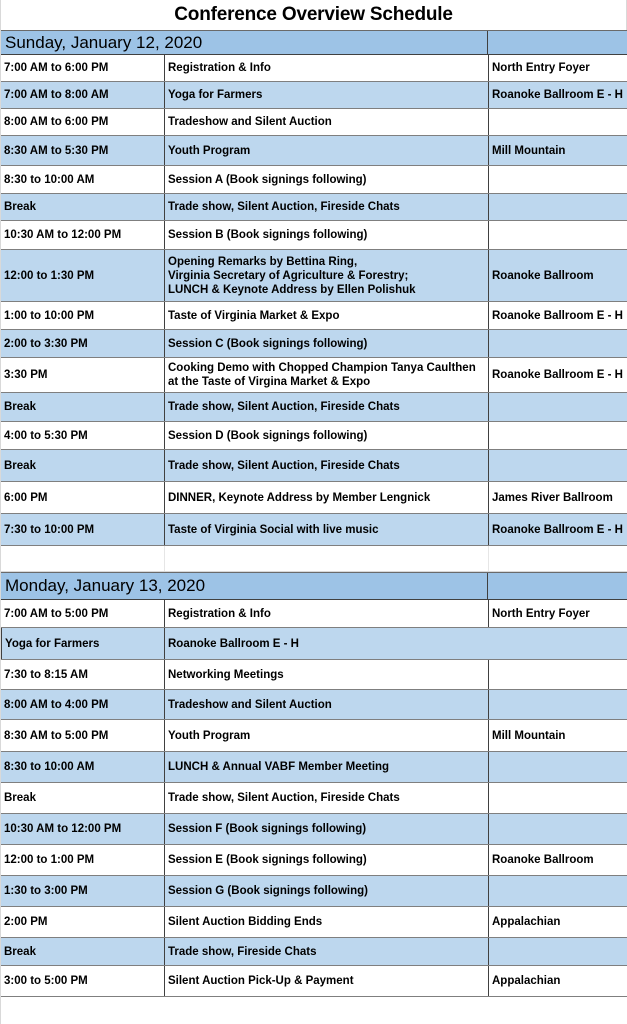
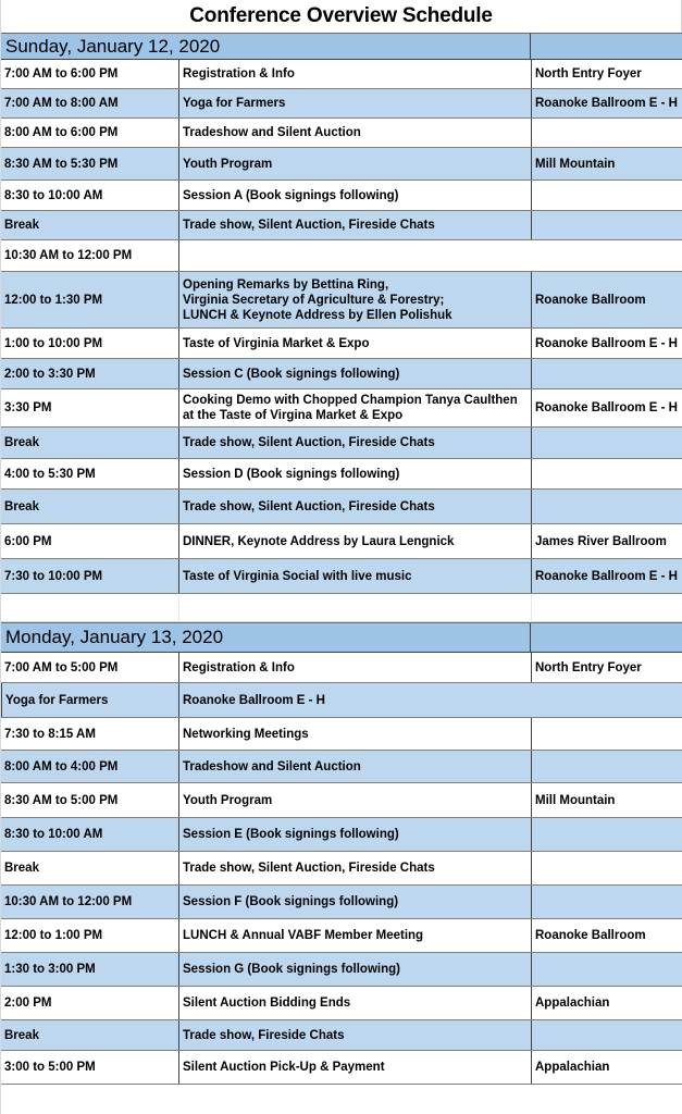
  Conference Overview Schedule
  Sunday, January 12, 2020
  7:00 AM to 6:00 PM
  Registration & Info
  North Entry Foyer
  7:00 AM to 8:00 AM
  Yoga for Farmers
  Roanoke Ballroom E - H
  8:00 AM to 6:00 PM
  Tradeshow and Silent Auction
  8:30 AM to 5:30 PM
  Youth Program
  Mill Mountain
  8:30 to 10:00 AM
  Session A (Book signings following)
  Break
  Trade show, Silent Auction, Fireside Chats
  10:30 AM to 12:00 PM
- Session B (Book signings following)
  12:00 to 1:30 PM
  Opening Remarks by Bettina Ring,
  Virginia Secretary of Agriculture & Forestry;
  LUNCH & Keynote Address by Ellen Polishuk
  Roanoke Ballroom
  1:00 to 10:00 PM
  Taste of Virginia Market & Expo
  Roanoke Ballroom E - H
  2:00 to 3:30 PM
  Session C (Book signings following)
  3:30 PM
  Cooking Demo with Chopped Champion Tanya Caulthen
  at the Taste of Virgina Market & Expo
  Roanoke Ballroom E - H
  Break
  Trade show, Silent Auction, Fireside Chats
  4:00 to 5:30 PM
  Session D (Book signings following)
  Break
  Trade show, Silent Auction, Fireside Chats
  6:00 PM
- DINNER, Keynote Address by Member Lengnick
+ DINNER, Keynote Address by Laura Lengnick
  James River Ballroom
  7:30 to 10:00 PM
  Taste of Virginia Social with live music
  Roanoke Ballroom E - H
  Monday, January 13, 2020
  7:00 AM to 5:00 PM
  Registration & Info
  North Entry Foyer
  Yoga for Farmers
  Roanoke Ballroom E - H
  7:30 to 8:15 AM
  Networking Meetings
  8:00 AM to 4:00 PM
  Tradeshow and Silent Auction
  8:30 AM to 5:00 PM
  Youth Program
  Mill Mountain
  8:30 to 10:00 AM
- LUNCH & Annual VABF Member Meeting
+ Session E (Book signings following)
  Break
  Trade show, Silent Auction, Fireside Chats
  10:30 AM to 12:00 PM
  Session F (Book signings following)
  12:00 to 1:00 PM
- Session E (Book signings following)
+ LUNCH & Annual VABF Member Meeting
  Roanoke Ballroom
  1:30 to 3:00 PM
  Session G (Book signings following)
  2:00 PM
  Silent Auction Bidding Ends
  Appalachian
  Break
  Trade show, Fireside Chats
  3:00 to 5:00 PM
  Silent Auction Pick-Up & Payment
  Appalachian
